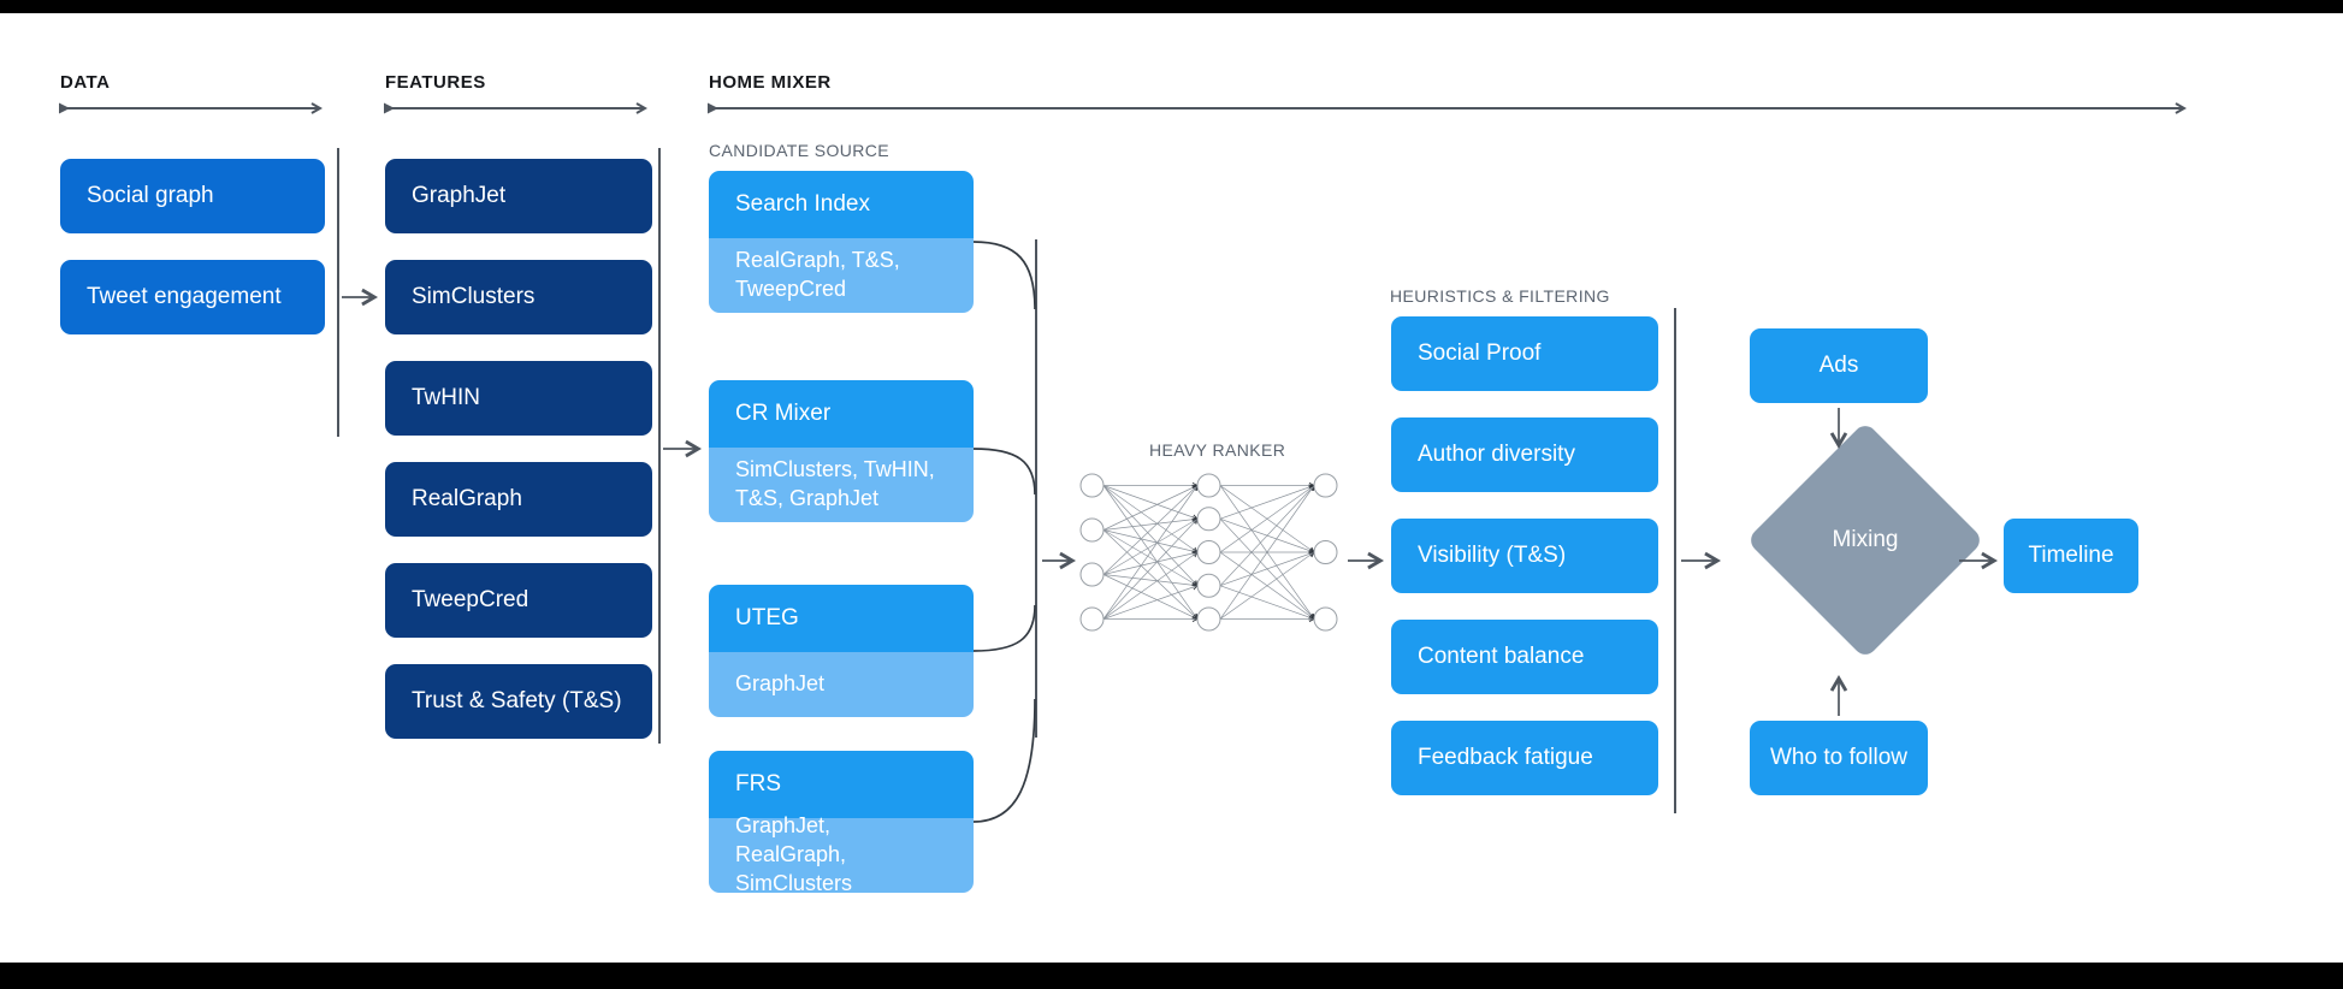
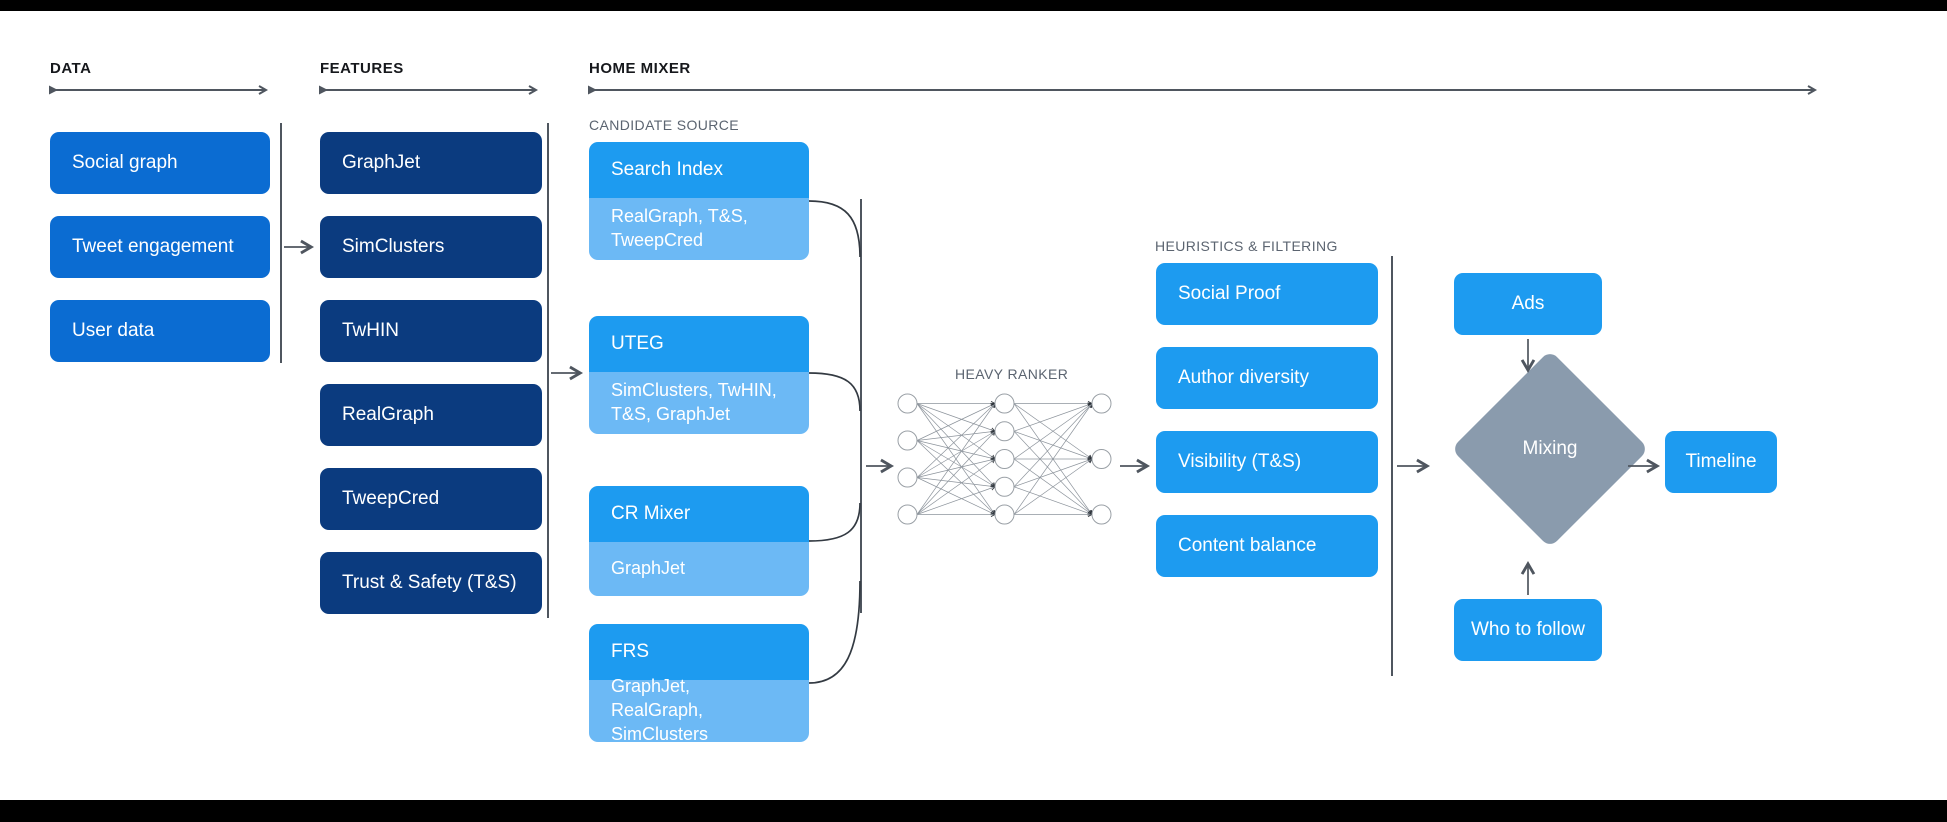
  DATA
  FEATURES
  HOME MIXER
  CANDIDATE SOURCE
  HEURISTICS & FILTERING
  HEAVY RANKER
  Social graph
  Tweet engagement
+ User data
  GraphJet
  SimClusters
  TwHIN
  RealGraph
  TweepCred
  Trust & Safety (T&S)
  Search Index
  RealGraph, T&S, TweepCred
- CR Mixer
+ UTEG
  SimClusters, TwHIN, T&S, GraphJet
- UTEG
+ CR Mixer
  GraphJet
  FRS
  GraphJet, RealGraph, SimClusters
  Social Proof
  Author diversity
  Visibility (T&S)
  Content balance
- Feedback fatigue
  Ads
  Mixing
  Who to follow
  Timeline
